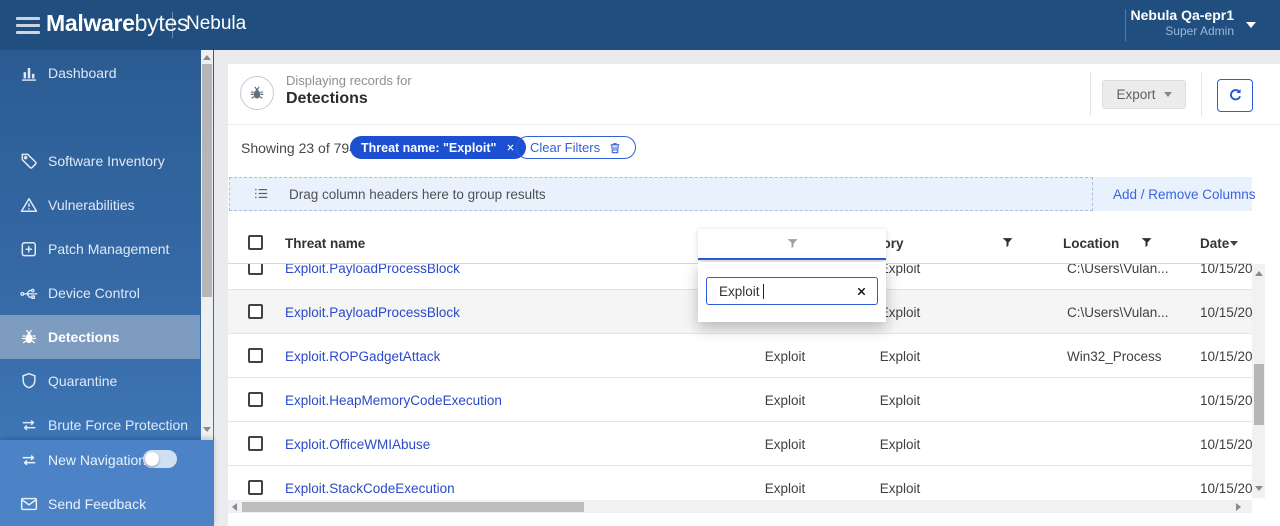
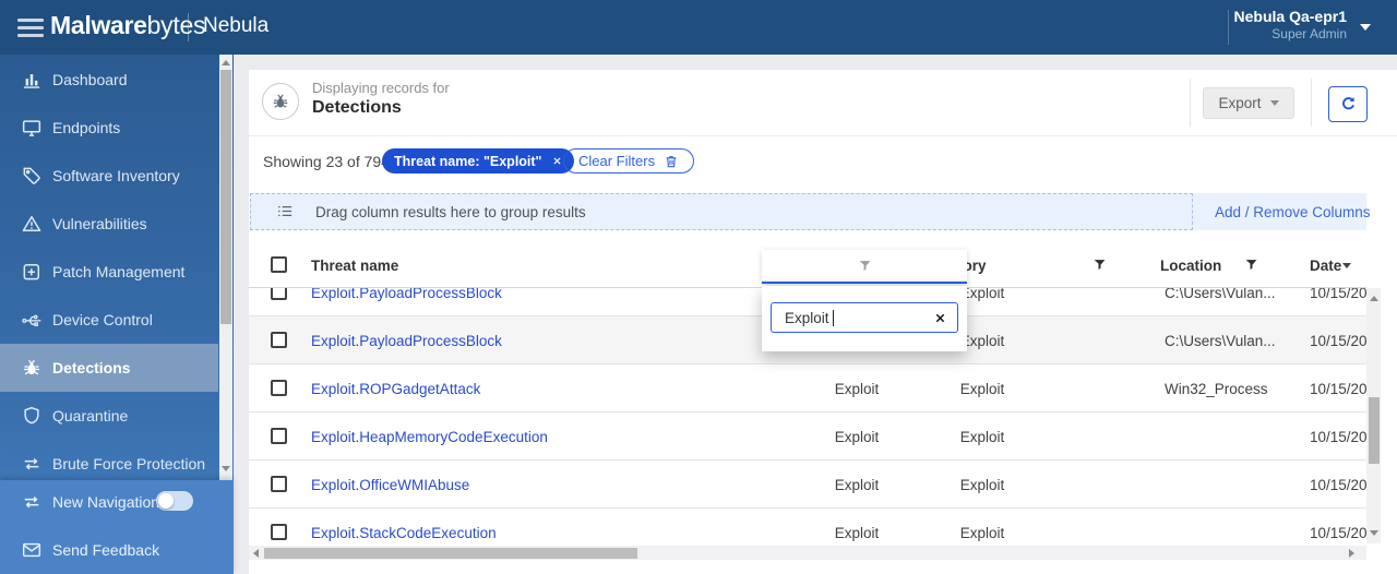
  Malwarebytes
  Nebula
  Nebula Qa-epr1
  Super Admin
  Dashboard
+ Endpoints
  Software Inventory
  Vulnerabilities
  Patch Management
  Device Control
  Detections
  Quarantine
  Brute Force Protection
  New Navigatio
  Send Feedback
  Displaying records for
  Detections
  Export
  Showing 23 of 79
  Threat name: "Exploit"
  Clear Filters
- Drag column headers here to group results
+ Drag column results here to group results
  Add / Remove Columns
  Threat name
  Location
  Date
  Exploit.PayloadProcessBlock
  xploit
  C:\Users\Vulan...
  10/15/20
  Exploit.PayloadProcessBlock
  xploit
  C:\Users\Vulan...
  10/15/20
  Exploit.ROPGadgetAttack
  Exploit
  Exploit
  Win32_Process
  10/15/20
  Exploit.HeapMemoryCodeExecution
  Exploit
  Exploit
  10/15/20
  Exploit.OfficeWMIAbuse
  Exploit
  Exploit
  10/15/20
  Exploit.StackCodeExecution
  Exploit
  Exploit
  10/15/20
  Exploit
